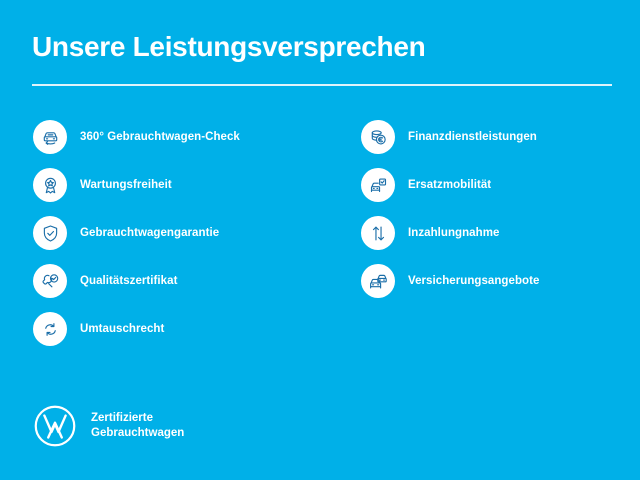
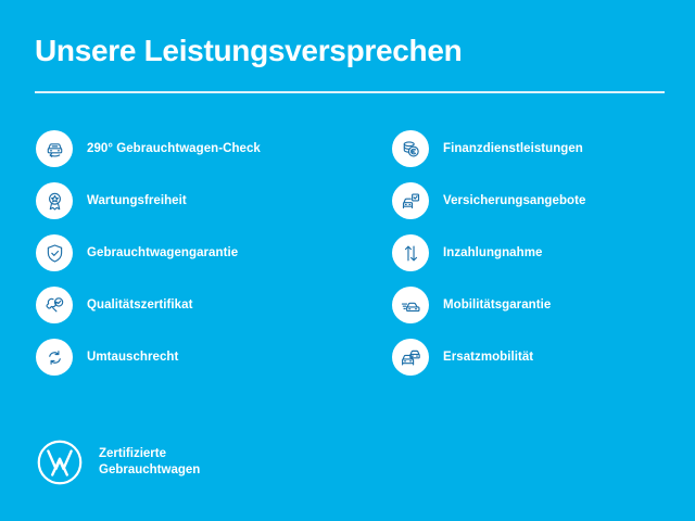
  Unsere Leistungsversprechen
- 360° Gebrauchtwagen-Check
+ 290° Gebrauchtwagen-Check
  Wartungsfreiheit
  Gebrauchtwagengarantie
  Qualitätszertifikat
  Umtauschrecht
  Finanzdienstleistungen
- Ersatzmobilität
+ Versicherungsangebote
  Inzahlungnahme
+ Mobilitätsgarantie
- Versicherungsangebote
+ Ersatzmobilität
  Zertifizierte
  Gebrauchtwagen
